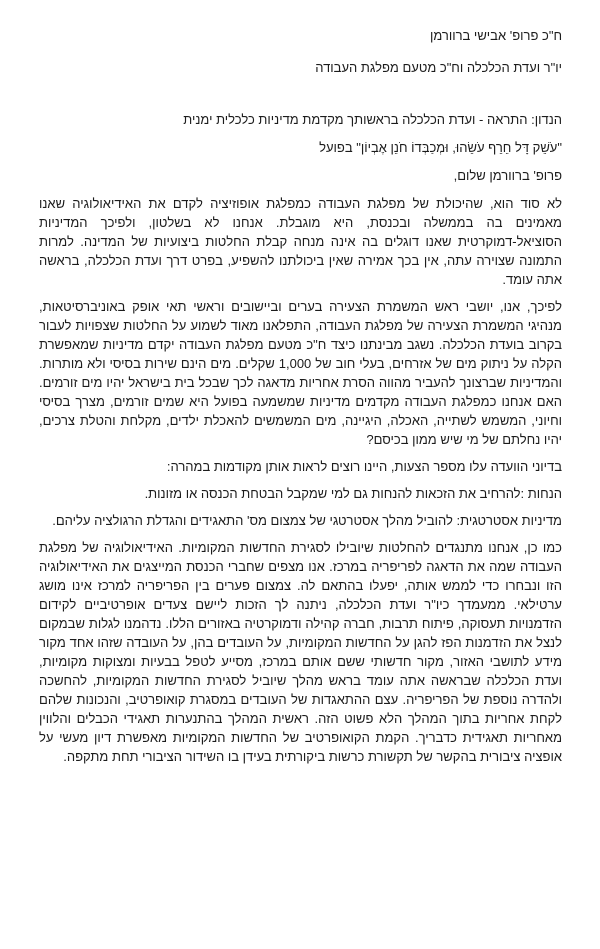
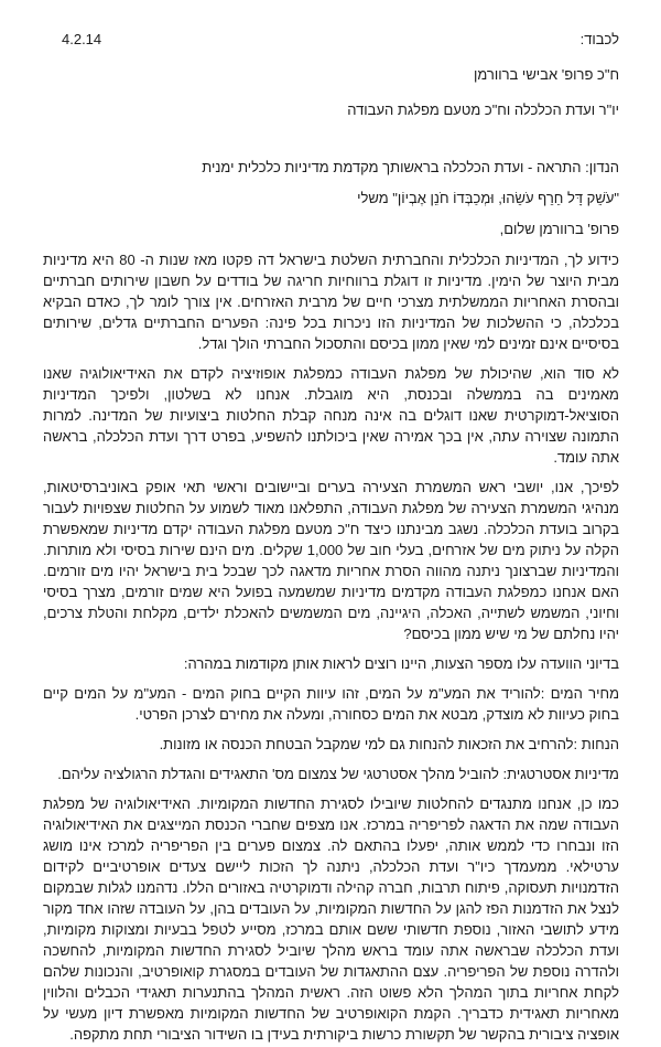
+ לכבוד:
+ 4.2.14
  ח"כ פרופ' אבישי ברוורמן
  יו"ר ועדת הכלכלה וח"כ מטעם מפלגת העבודה
  הנדון: התראה - ועדת הכלכלה בראשותך מקדמת מדיניות כלכלית ימנית
- "עֹשֵׁק דָּל חֵרֵף עֹשֵׂהוּ, וּמְכַבְּדוֹ חֹנֵן אֶבְיוֹן" בפועל
+ "עֹשֵׁק דָּל חֵרֵף עֹשֵׂהוּ, וּמְכַבְּדוֹ חֹנֵן אֶבְיוֹן" משלי
  פרופ' ברוורמן שלום,
+ כידוע לך, המדיניות הכלכלית והחברתית השלטת בישראל דה פקטו מאז שנות ה- 80 היא מדיניות מבית היוצר של הימין. מדיניות זו דוגלת ברווחיות חריגה של בודדים על חשבון שירותים חברתיים ובהסרת האחריות הממשלתית מצרכי חיים של מרבית האזרחים. אין צורך לומר לך, כאדם הבקיא בכלכלה, כי ההשלכות של המדיניות הזו ניכרות בכל פינה: הפערים החברתיים גדלים, שירותים בסיסיים אינם זמינים למי שאין ממון בכיסם והתסכול החברתי הולך וגדל.
  לא סוד הוא, שהיכולת של מפלגת העבודה כמפלגת אופוזיציה לקדם את האידיאולוגיה שאנו מאמינים בה בממשלה ובכנסת, היא מוגבלת. אנחנו לא בשלטון, ולפיכך המדיניות הסוציאל-דמוקרטית שאנו דוגלים בה אינה מנחה קבלת החלטות ביצועיות של המדינה. למרות התמונה שצוירה עתה, אין בכך אמירה שאין ביכולתנו להשפיע, בפרט דרך ועדת הכלכלה, בראשה אתה עומד.
- לפיכך, אנו, יושבי ראש המשמרת הצעירה בערים וביישובים וראשי תאי אופק באוניברסיטאות, מנהיגי המשמרת הצעירה של מפלגת העבודה, התפלאנו מאוד לשמוע על החלטות שצפויות לעבור בקרוב בועדת הכלכלה. נשגב מבינתנו כיצד ח"כ מטעם מפלגת העבודה יקדם מדיניות שמאפשרת הקלה על ניתוק מים של אזרחים, בעלי חוב של 1,000 שקלים. מים הינם שירות בסיסי ולא מותרות. והמדיניות שברצונך להעביר מהווה הסרת אחריות מדאגה לכך שבכל בית בישראל יהיו מים זורמים. האם אנחנו כמפלגת העבודה מקדמים מדיניות שמשמעה בפועל היא שמים זורמים, מצרך בסיסי וחיוני, המשמש לשתייה, האכלה, היגיינה, מים המשמשים להאכלת ילדים, מקלחת והטלת צרכים, יהיו נחלתם של מי שיש ממון בכיסם?
+ לפיכך, אנו, יושבי ראש המשמרת הצעירה בערים וביישובים וראשי תאי אופק באוניברסיטאות, מנהיגי המשמרת הצעירה של מפלגת העבודה, התפלאנו מאוד לשמוע על החלטות שצפויות לעבור בקרוב בועדת הכלכלה. נשגב מבינתנו כיצד ח"כ מטעם מפלגת העבודה יקדם מדיניות שמאפשרת הקלה על ניתוק מים של אזרחים, בעלי חוב של 1,000 שקלים. מים הינם שירות בסיסי ולא מותרות. והמדיניות שברצונך ניתנה מהווה הסרת אחריות מדאגה לכך שבכל בית בישראל יהיו מים זורמים. האם אנחנו כמפלגת העבודה מקדמים מדיניות שמשמעה בפועל היא שמים זורמים, מצרך בסיסי וחיוני, המשמש לשתייה, האכלה, היגיינה, מים המשמשים להאכלת ילדים, מקלחת והטלת צרכים, יהיו נחלתם של מי שיש ממון בכיסם?
  בדיוני הוועדה עלו מספר הצעות, היינו רוצים לראות אותן מקודמות במהרה:
+ מחיר המים :להוריד את המע"מ על המים, זהו עיוות הקיים בחוק המים - המע"מ על המים קיים בחוק כעיוות לא מוצדק, מבטא את המים כסחורה, ומעלה את מחירם לצרכן הפרטי.
  הנחות :להרחיב את הזכאות להנחות גם למי שמקבל הבטחת הכנסה או מזונות.
  מדיניות אסטרטגית: להוביל מהלך אסטרטגי של צמצום מס' התאגידים והגדלת הרגולציה עליהם.
- כמו כן, אנחנו מתנגדים להחלטות שיובילו לסגירת החדשות המקומיות. האידיאולוגיה של מפלגת העבודה שמה את הדאגה לפריפריה במרכז. אנו מצפים שחברי הכנסת המייצגים את האידיאולוגיה הזו ונבחרו כדי לממש אותה, יפעלו בהתאם לה. צמצום פערים בין הפריפריה למרכז אינו מושג ערטילאי. ממעמדך כיו"ר ועדת הכלכלה, ניתנה לך הזכות ליישם צעדים אופרטיביים לקידום הזדמנויות תעסוקה, פיתוח תרבות, חברה קהילה ודמוקרטיה באזורים הללו. נדהמנו לגלות שבמקום לנצל את הזדמנות הפז להגן על החדשות המקומיות, על העובדים בהן, על העובדה שזהו אחד מקור מידע לתושבי האזור, מקור חדשותי ששם אותם במרכז, מסייע לטפל בבעיות ומצוקות מקומיות, ועדת הכלכלה שבראשה אתה עומד בראש מהלך שיוביל לסגירת החדשות המקומיות, להחשכה ולהדרה נוספת של הפריפריה. עצם ההתאגדות של העובדים במסגרת קואופרטיב, והנכונות שלהם לקחת אחריות בתוך המהלך הלא פשוט הזה. ראשית המהלך בהתנערות תאגידי הכבלים והלווין מאחריות תאגידית כדבריך. הקמת הקואופרטיב של החדשות המקומיות מאפשרת דיון מעשי על אופציה ציבורית בהקשר של תקשורת כרשות ביקורתית בעידן בו השידור הציבורי תחת מתקפה.
+ כמו כן, אנחנו מתנגדים להחלטות שיובילו לסגירת החדשות המקומיות. האידיאולוגיה של מפלגת העבודה שמה את הדאגה לפריפריה במרכז. אנו מצפים שחברי הכנסת המייצגים את האידיאולוגיה הזו ונבחרו כדי לממש אותה, יפעלו בהתאם לה. צמצום פערים בין הפריפריה למרכז אינו מושג ערטילאי. ממעמדך כיו"ר ועדת הכלכלה, ניתנה לך הזכות ליישם צעדים אופרטיביים לקידום הזדמנויות תעסוקה, פיתוח תרבות, חברה קהילה ודמוקרטיה באזורים הללו. נדהמנו לגלות שבמקום לנצל את הזדמנות הפז להגן על החדשות המקומיות, על העובדים בהן, על העובדה שזהו אחד מקור מידע לתושבי האזור, נוספת חדשותי ששם אותם במרכז, מסייע לטפל בבעיות ומצוקות מקומיות, ועדת הכלכלה שבראשה אתה עומד בראש מהלך שיוביל לסגירת החדשות המקומיות, להחשכה ולהדרה נוספת של הפריפריה. עצם ההתאגדות של העובדים במסגרת קואופרטיב, והנכונות שלהם לקחת אחריות בתוך המהלך הלא פשוט הזה. ראשית המהלך בהתנערות תאגידי הכבלים והלווין מאחריות תאגידית כדבריך. הקמת הקואופרטיב של החדשות המקומיות מאפשרת דיון מעשי על אופציה ציבורית בהקשר של תקשורת כרשות ביקורתית בעידן בו השידור הציבורי תחת מתקפה.
